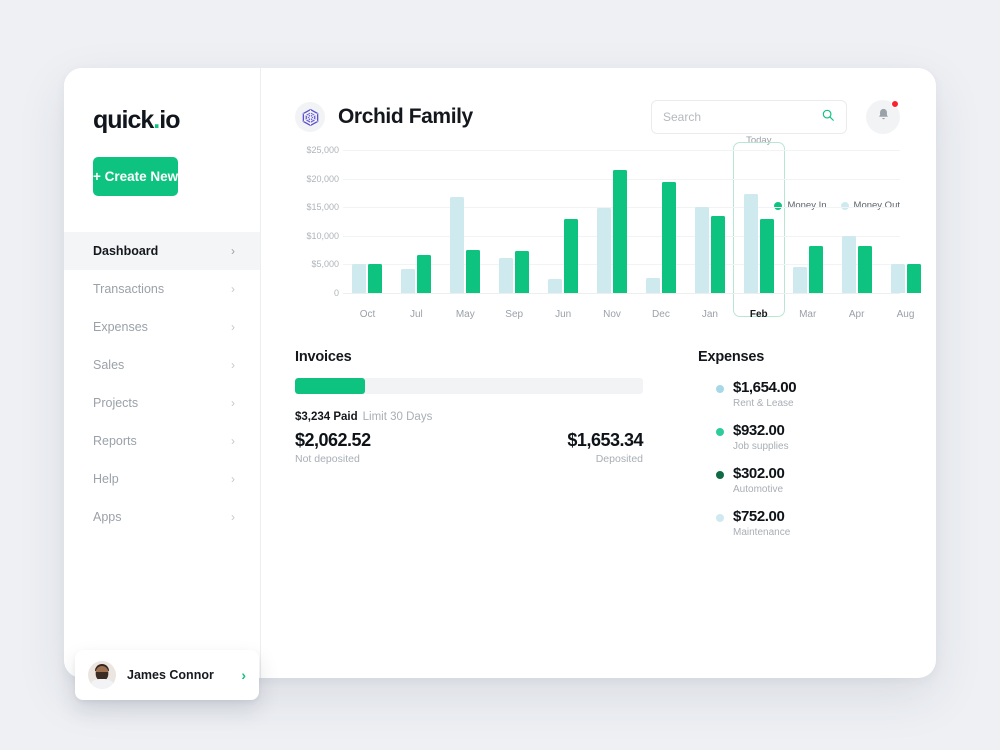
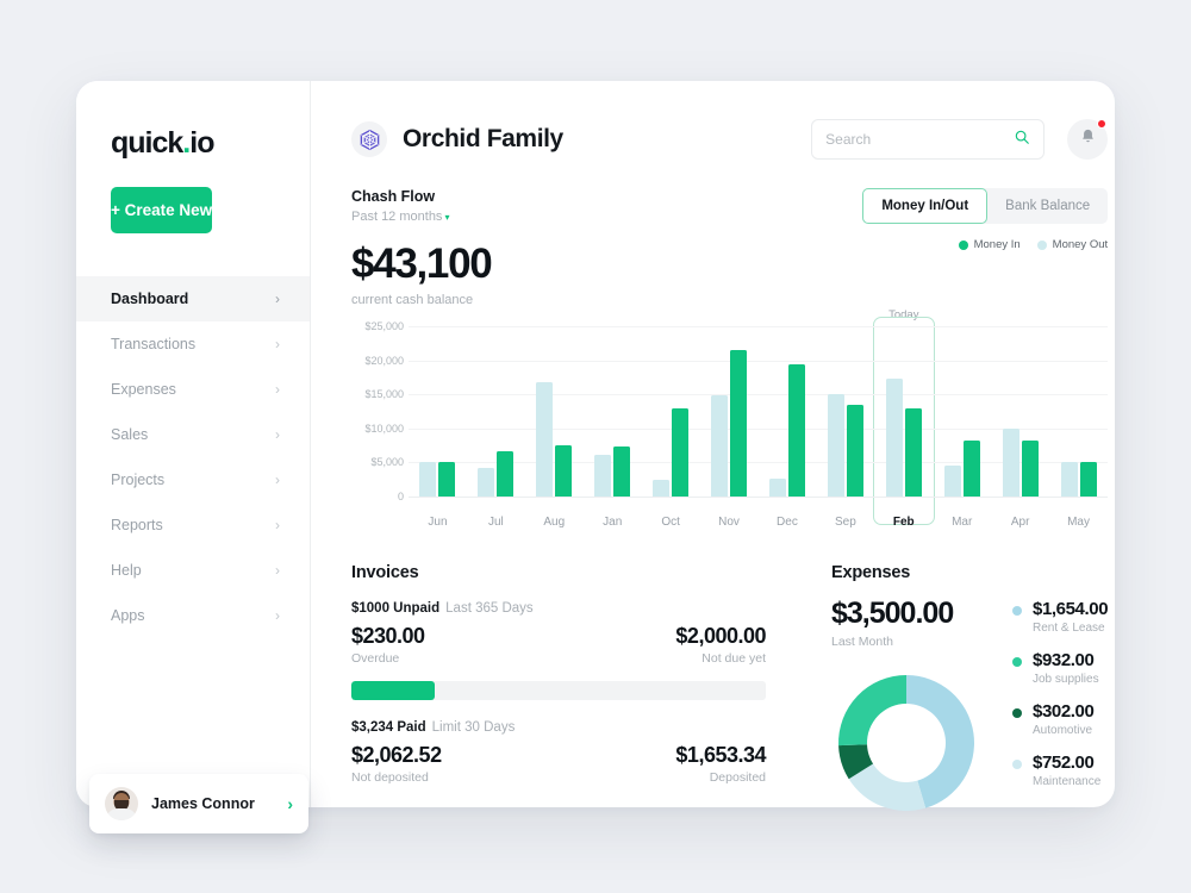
  quick.io
  + Create New
  Dashboard
  ›
  Transactions
  ›
  Expenses
  ›
  Sales
  ›
  Projects
  ›
  Reports
  ›
  Help
  ›
  Apps
  ›
  James Connor
  ›
  Orchid Family
  Search
+ Chash Flow
+ Past 12 months ▾
+ $43,100
+ current cash balance
+ Money In/Out
+ Bank Balance
  Money In
  Money Out
  Today
  0
  $5,000
  $10,000
  $15,000
  $20,000
  $25,000
- Oct
+ Jun
  Jul
- May
+ Aug
- Sep
+ Jan
- Jun
+ Oct
  Nov
  Dec
- Jan
+ Sep
  Feb
  Mar
  Apr
- Aug
+ May
  Invoices
+ $1000 Unpaid Last 365 Days
+ $230.00
+ Overdue
+ $2,000.00
+ Not due yet
  $3,234 Paid Limit 30 Days
  $2,062.52
  Not deposited
  $1,653.34
  Deposited
  Expenses
+ $3,500.00
+ Last Month
  $1,654.00
  Rent & Lease
  $932.00
  Job supplies
  $302.00
  Automotive
  $752.00
  Maintenance
